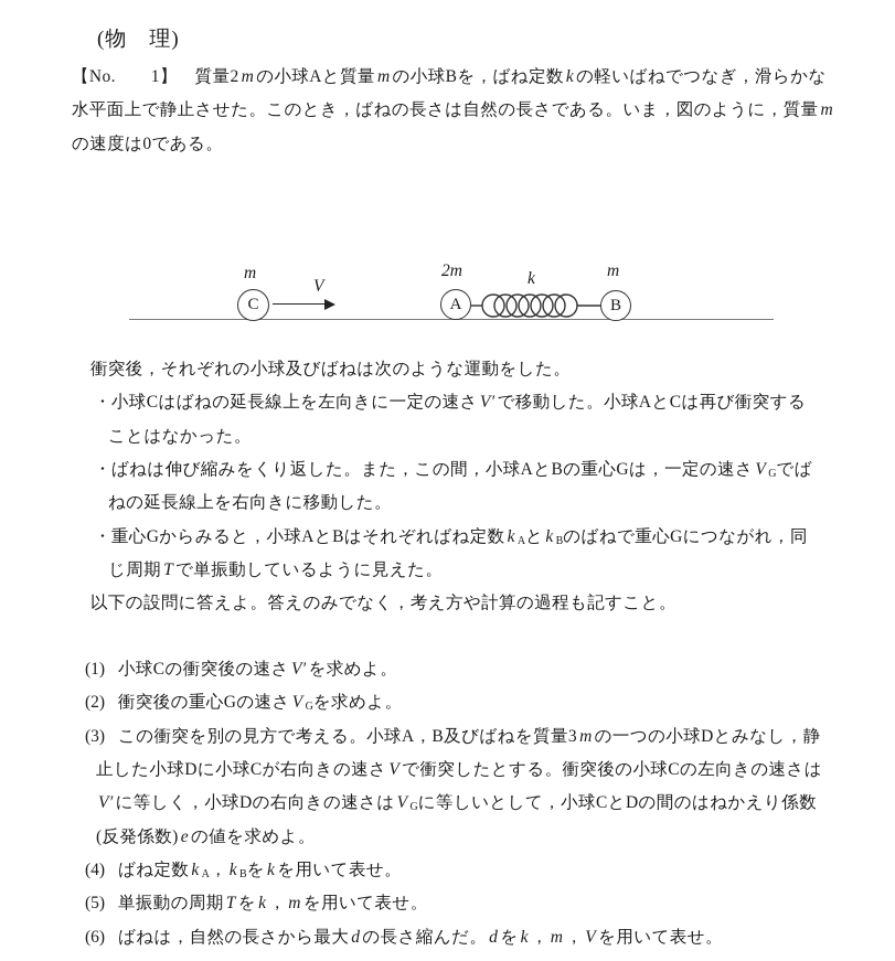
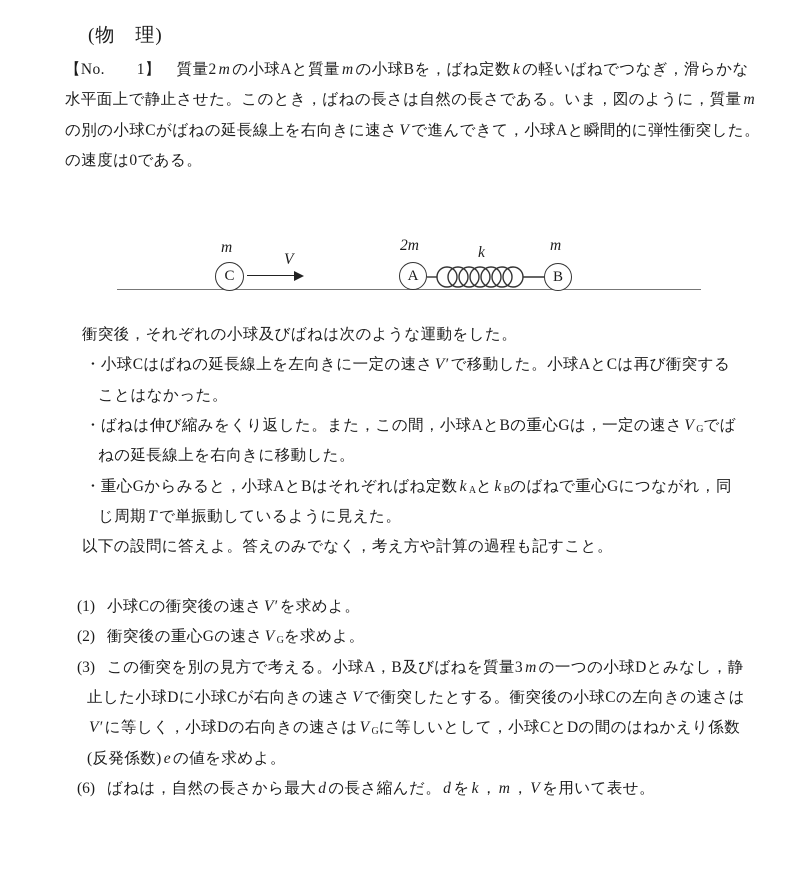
  (物 理)
  【No. 1】 質量2mの小球Aと質量mの小球Bを，ばね定数kの軽いばねでつなぎ，滑らかな
  水平面上で静止させた。このとき，ばねの長さは自然の長さである。いま，図のように，質量m
+ の別の小球Cがばねの延長線上を右向きに速さVで進んできて，小球Aと瞬間的に弾性衝突した。
  の速度は0である。
  m
  C
  V
  2m
  A
  k
  m
  B
  衝突後，それぞれの小球及びばねは次のような運動をした。
  ・小球Cはばねの延長線上を左向きに一定の速さV′で移動した。小球AとCは再び衝突する
  ことはなかった。
  ・ばねは伸び縮みをくり返した。また，この間，小球AとBの重心Gは，一定の速さV Gでば
  ねの延長線上を右向きに移動した。
  ・重心Gからみると，小球AとBはそれぞればね定数k Aとk Bのばねで重心Gにつながれ，同
  じ周期Tで単振動しているように見えた。
  以下の設問に答えよ。答えのみでなく，考え方や計算の過程も記すこと。
  (1) 小球Cの衝突後の速さV′を求めよ。
  (2) 衝突後の重心Gの速さV Gを求めよ。
  (3) この衝突を別の見方で考える。小球A，B及びばねを質量3mの一つの小球Dとみなし，静
  止した小球Dに小球Cが右向きの速さVで衝突したとする。衝突後の小球Cの左向きの速さは
  V′に等しく，小球Dの右向きの速さはV Gに等しいとして，小球CとDの間のはねかえり係数
  (反発係数)eの値を求めよ。
- (4) ばね定数k A，k Bをkを用いて表せ。
- (5) 単振動の周期Tをk，mを用いて表せ。
  (6) ばねは，自然の長さから最大dの長さ縮んだ。dをk，m，Vを用いて表せ。
